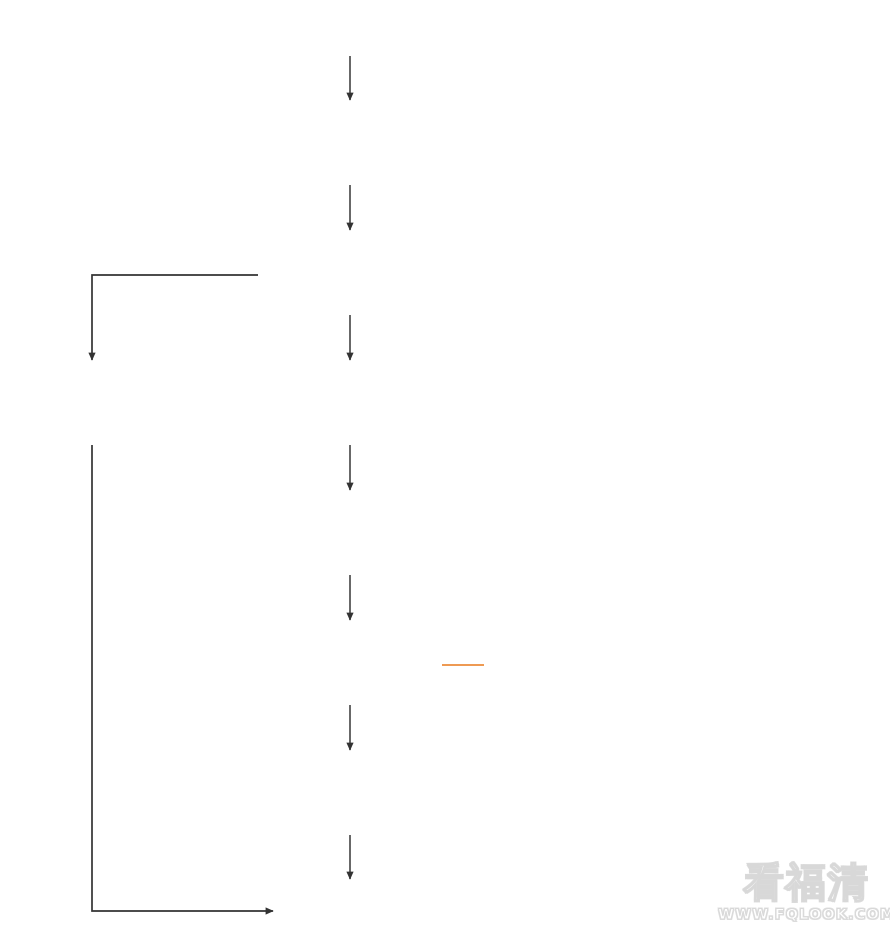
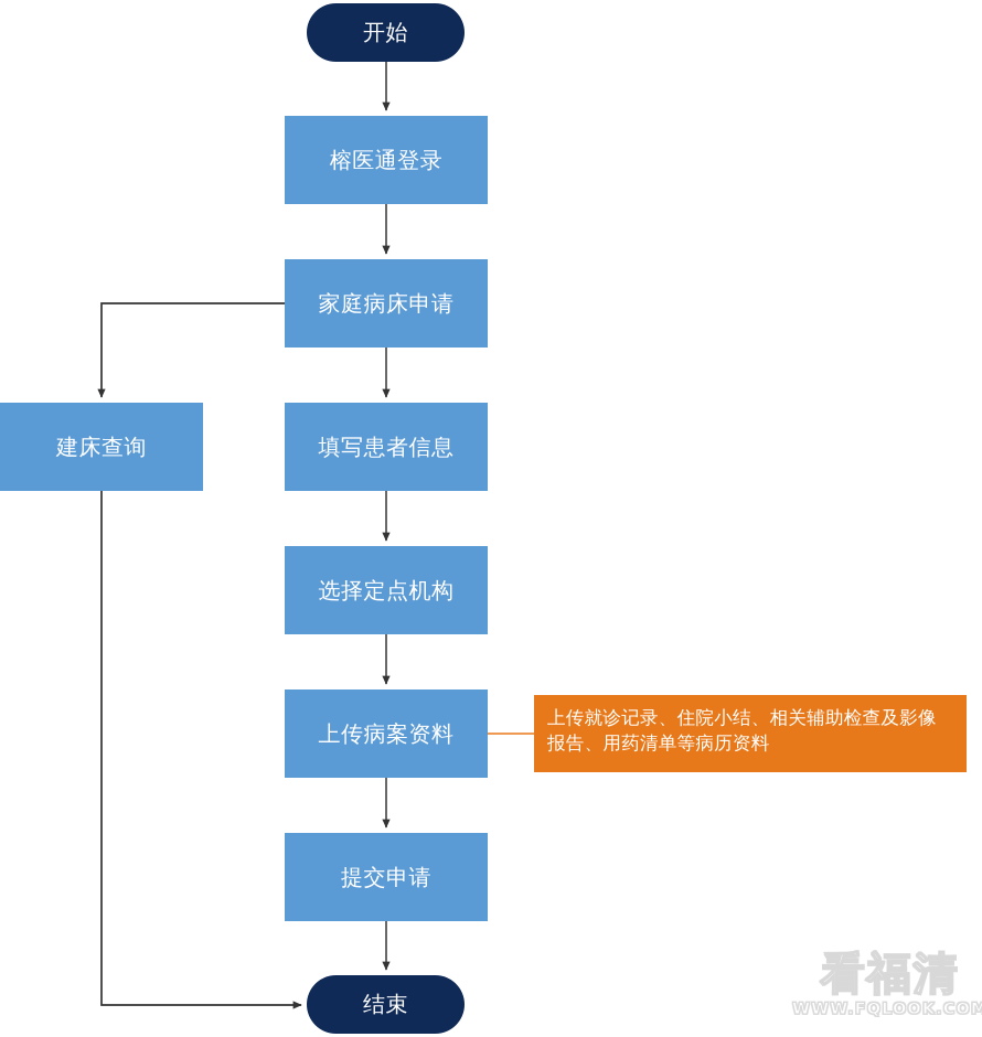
+ 开始
+ 榕医通登录
+ 家庭病床申请
+ 建床查询
+ 填写患者信息
+ 选择定点机构
+ 上传病案资料
+ 提交申请
+ 结束
+ 上传就诊记录、住院小结、相关辅助检查及影像报告、用药清单等病历资料
  看福清
  WWW.FQLOOK.COM
